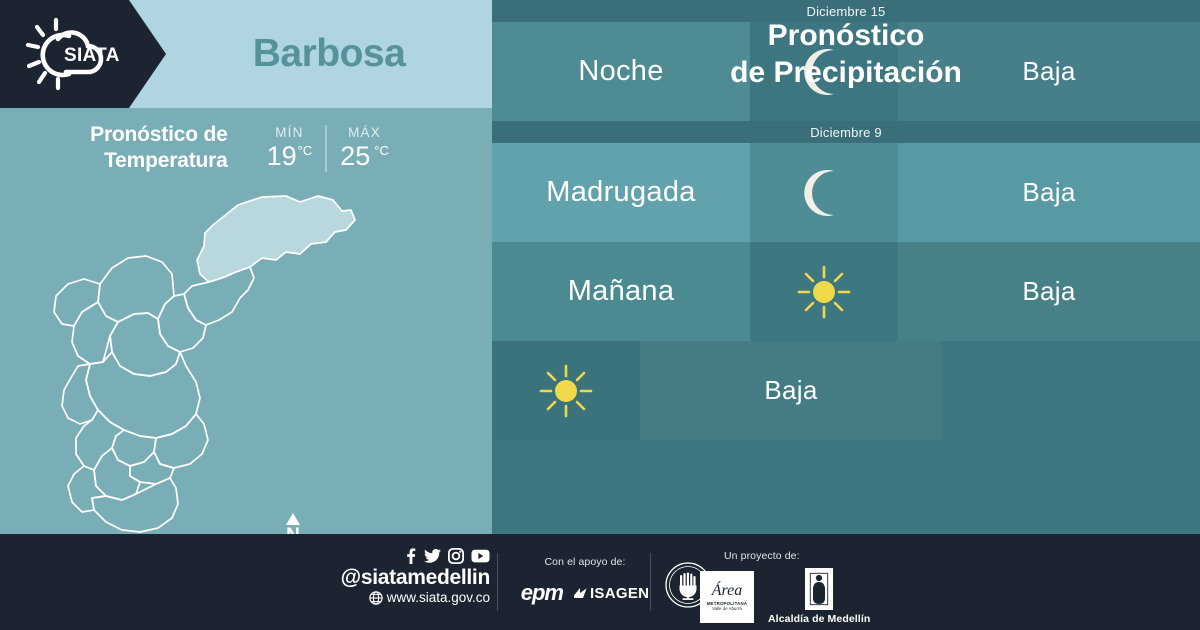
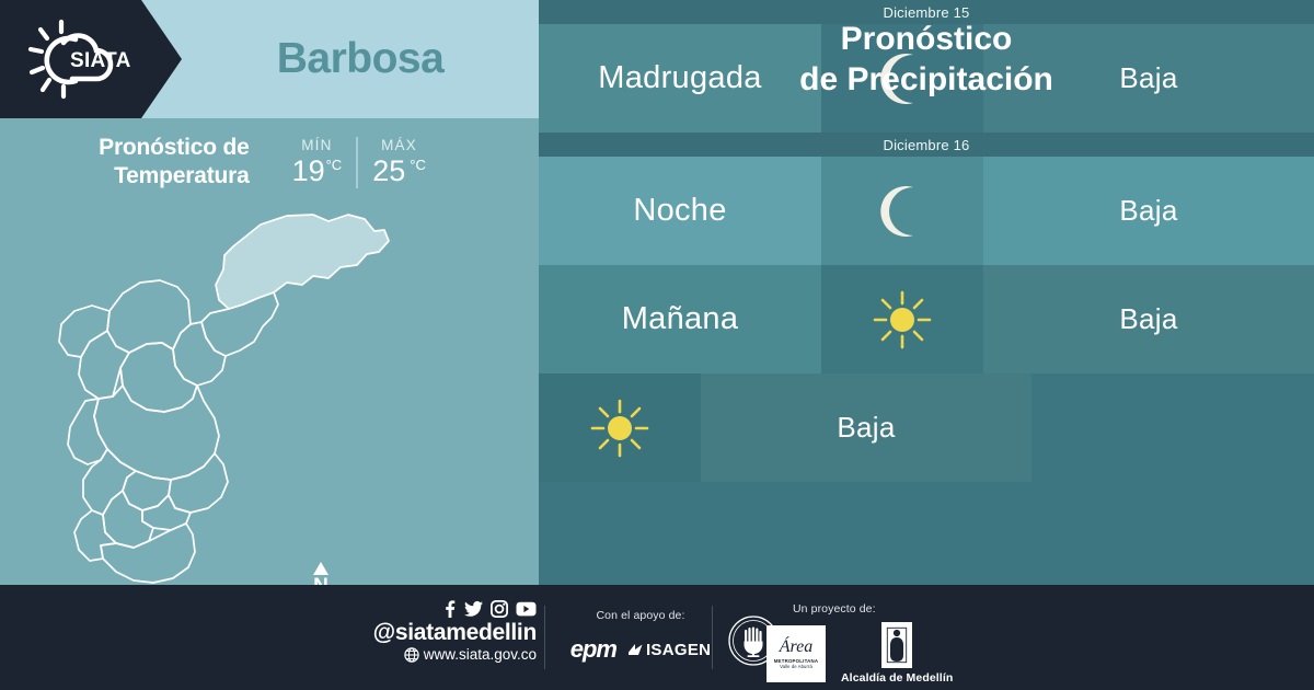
  SIATA
  Barbosa
  Pronóstico de
  Temperatura
  MÍN
  19°C
  MÁX
  25 °C
  Pronóstico
  de Precipitación
  Diciembre 15
- Noche
+ Madrugada
  Baja
- Diciembre 9
+ Diciembre 16
- Madrugada
+ Noche
  Baja
  Mañana
  Baja
  Baja
  @siatamedellin
  www.siata.gov.co
  Con el apoyo de:
  epm
  ISAGEN
  Un proyecto de:
  Área
  Alcaldía de Medellín
